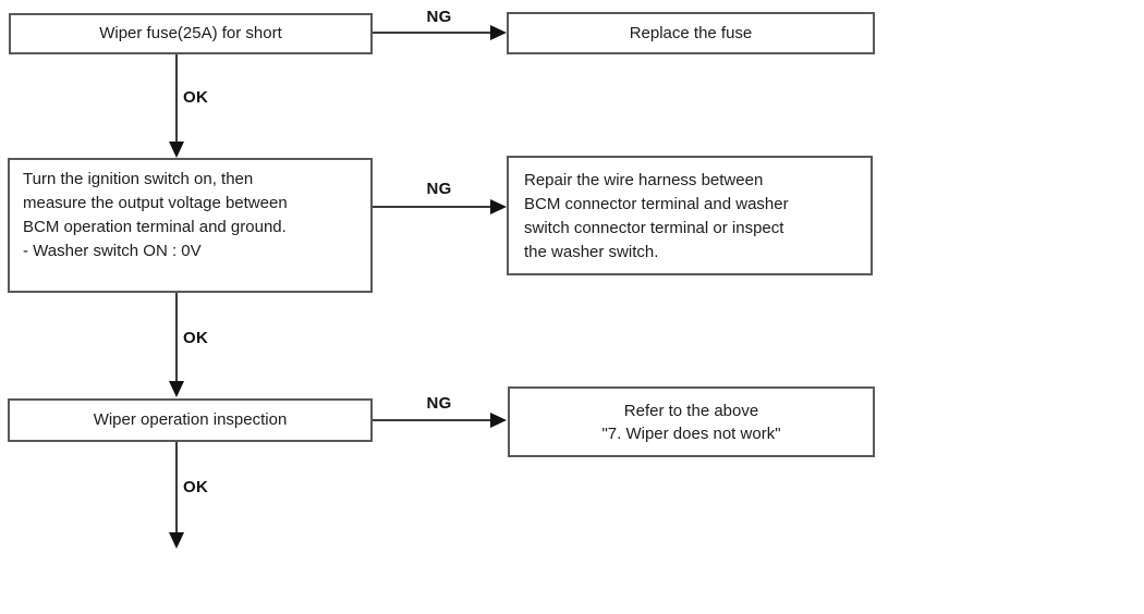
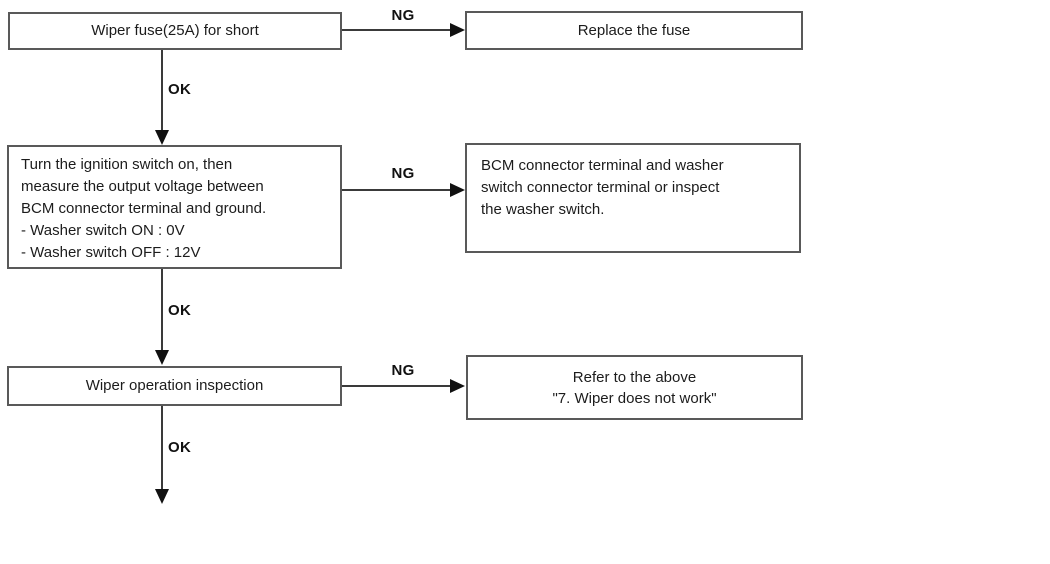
  Wiper fuse(25A) for short
  NG
  Replace the fuse
  OK
  Turn the ignition switch on, then
  measure the output voltage between
- BCM operation terminal and ground.
+ BCM connector terminal and ground.
  - Washer switch ON : 0V
+ - Washer switch OFF : 12V
  NG
- Repair the wire harness between
  BCM connector terminal and washer
  switch connector terminal or inspect
  the washer switch.
  OK
  Wiper operation inspection
  NG
  Refer to the above
  "7. Wiper does not work"
  OK
